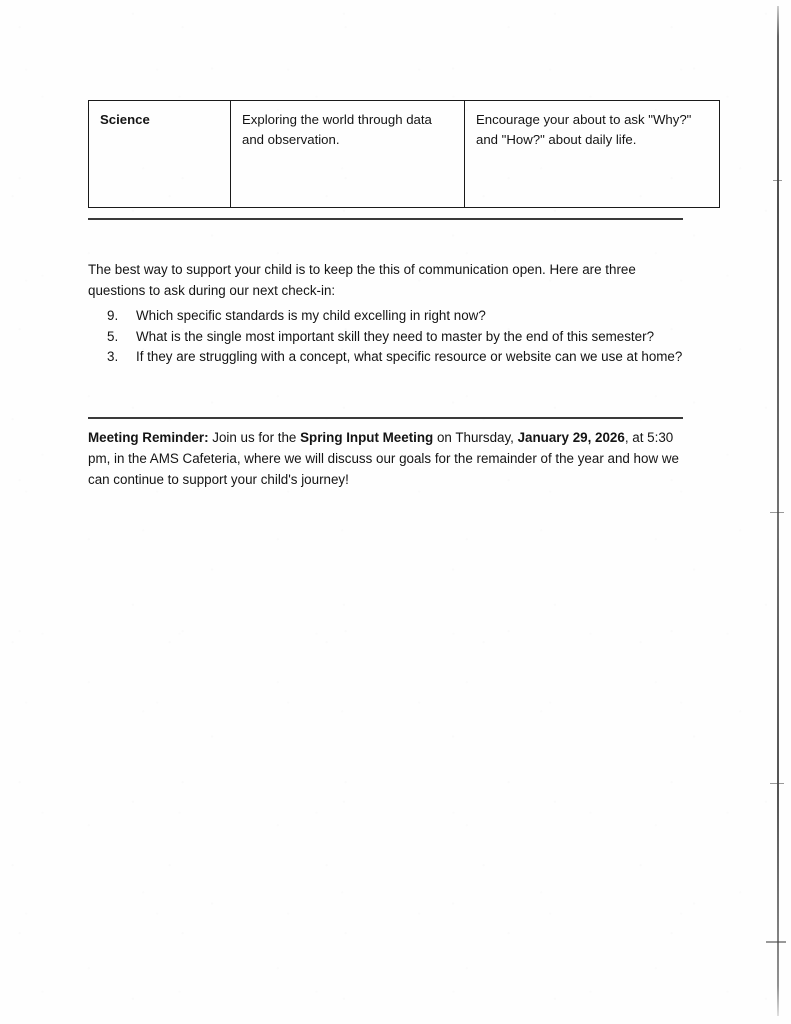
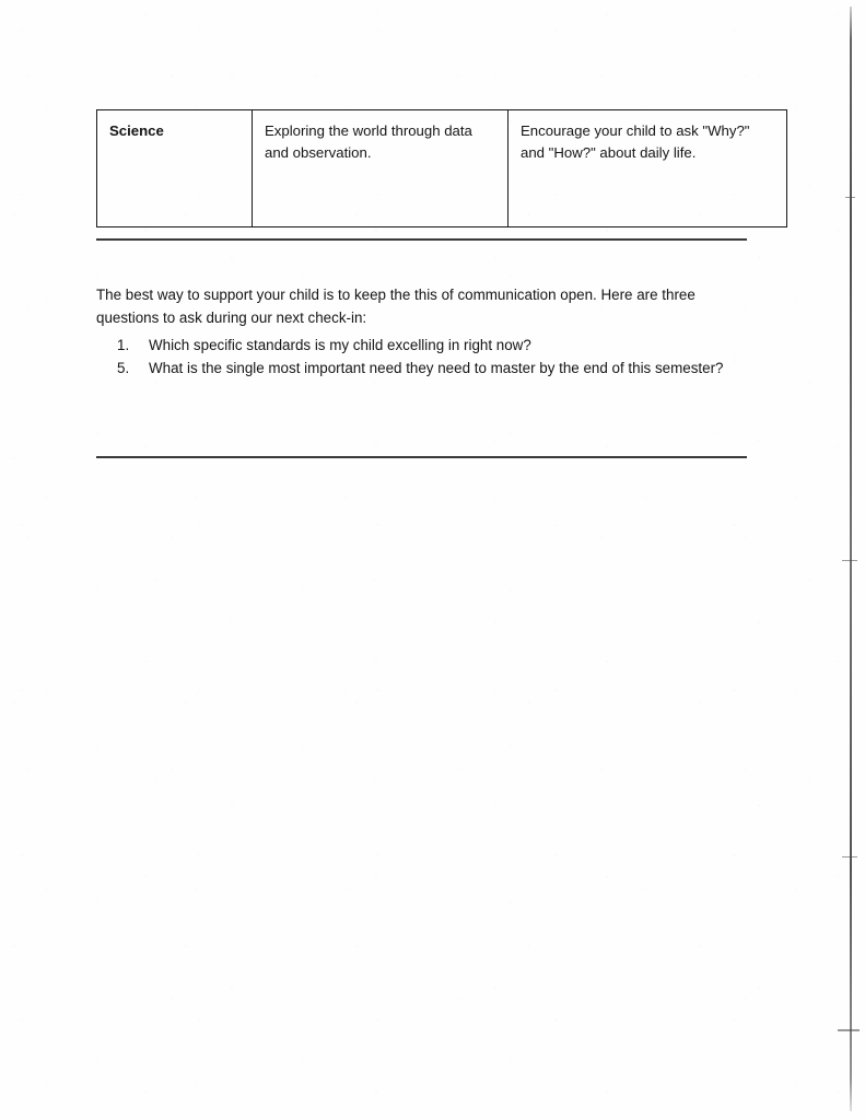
- Science	Exploring the world through data and observation.	Encourage your about to ask "Why?" and "How?" about daily life.
+ Science	Exploring the world through data and observation.	Encourage your child to ask "Why?" and "How?" about daily life.
  The best way to support your child is to keep the this of communication open. Here are three questions to ask during our next check-in:
- 9.
+ 1.
  Which specific standards is my child excelling in right now?
  5.
- What is the single most important skill they need to master by the end of this semester?
+ What is the single most important need they need to master by the end of this semester?
- 3.
- If they are struggling with a concept, what specific resource or website can we use at home?
- Meeting Reminder: Join us for the Spring Input Meeting on Thursday, January 29, 2026, at 5:30 pm, in the AMS Cafeteria, where we will discuss our goals for the remainder of the year and how we can continue to support your child's journey!
